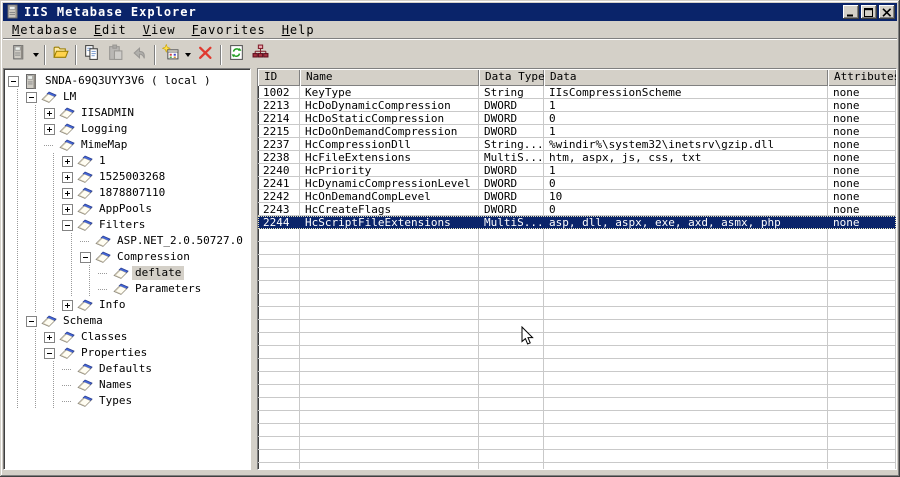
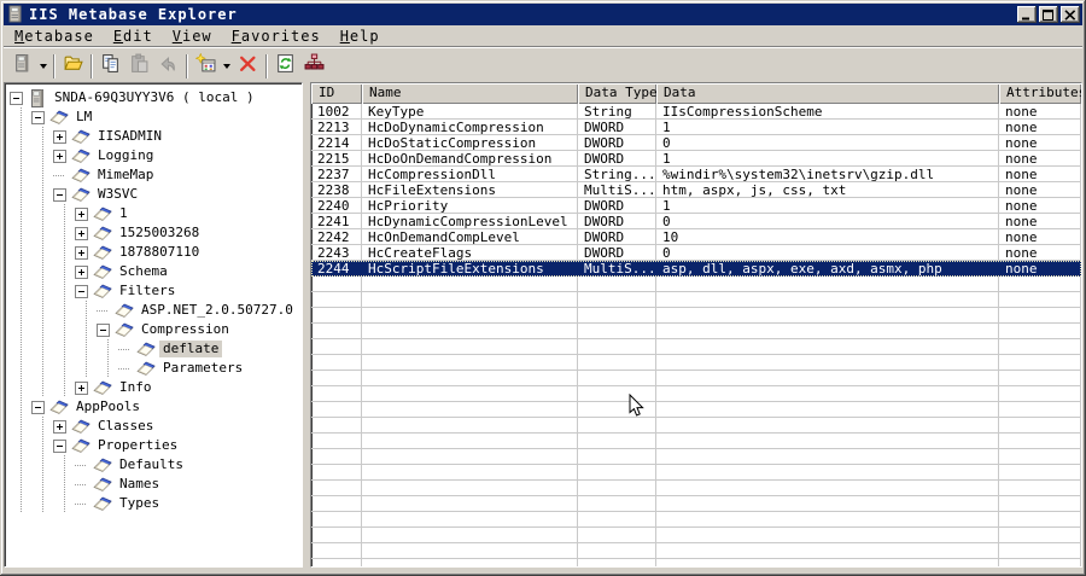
  IIS Metabase Explorer
  Metabase
  Edit
  View
  Favorites
  Help
  SNDA-69Q3UYY3V6 ( local )
  LM
  IISADMIN
  Logging
  MimeMap
+ W3SVC
  1
  1525003268
  1878807110
- AppPools
+ Schema
  Filters
  ASP.NET_2.0.50727.0
  Compression
  deflate
  Parameters
  Info
- Schema
+ AppPools
  Classes
  Properties
  Defaults
  Names
  Types
  ID
  Name
  Data Type
  Data
  Attribute
  1002
  KeyType
  String
  IIsCompressionScheme
  none
  2213
  HcDoDynamicCompression
  DWORD
  1
  none
  2214
  HcDoStaticCompression
  DWORD
  0
  none
  2215
  HcDoOnDemandCompression
  DWORD
  1
  none
  2237
  HcCompressionDll
  String...
  %windir%\system32\inetsrv\gzip.dll
  none
  2238
  HcFileExtensions
  MultiS...
  htm, aspx, js, css, txt
  none
  2240
  HcPriority
  DWORD
  1
  none
  2241
  HcDynamicCompressionLevel
  DWORD
  0
  none
  2242
  HcOnDemandCompLevel
  DWORD
  10
  none
  2243
  HcCreateFlags
  DWORD
  0
  none
  2244
  HcScriptFileExtensions
  MultiS...
  asp, dll, aspx, exe, axd, asmx, php
  none
